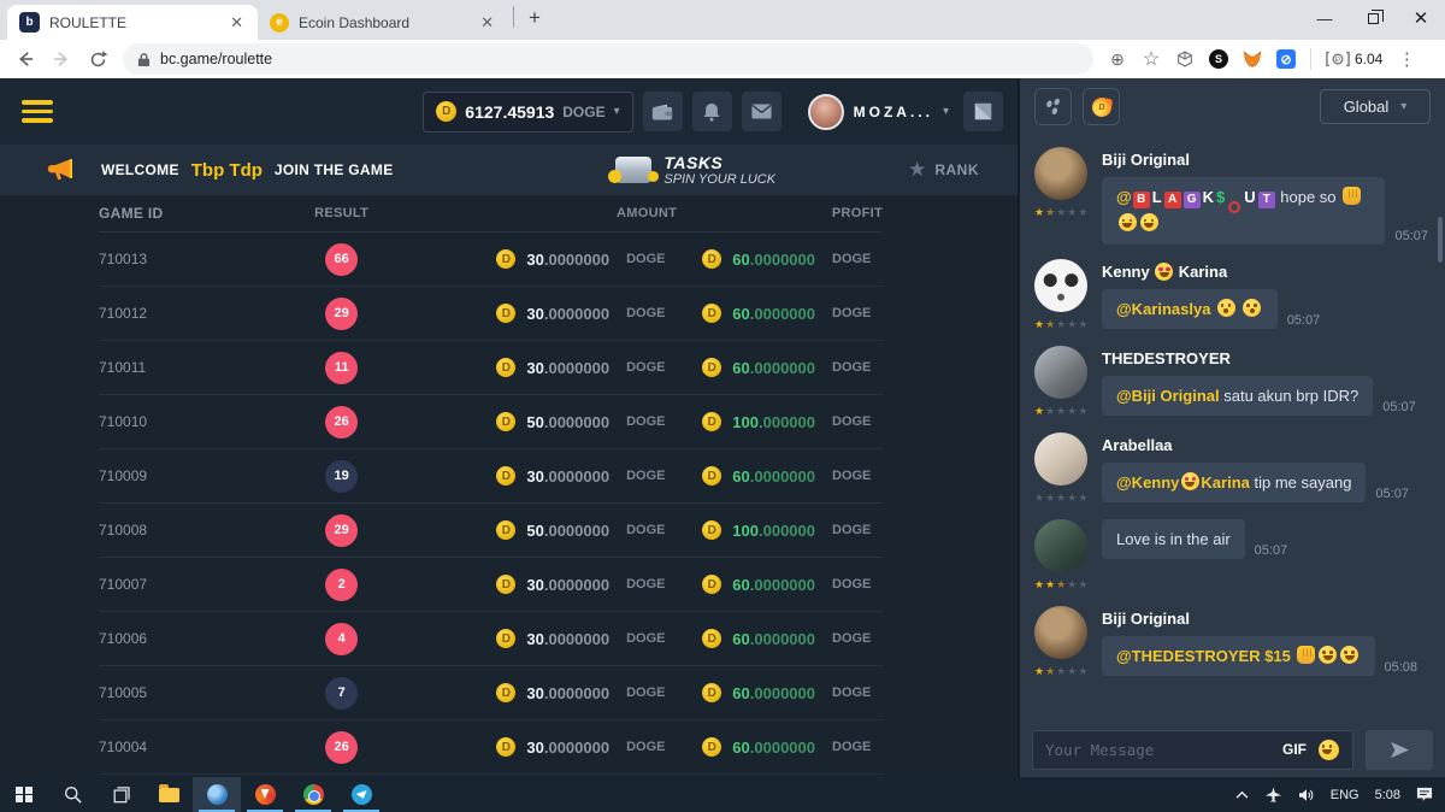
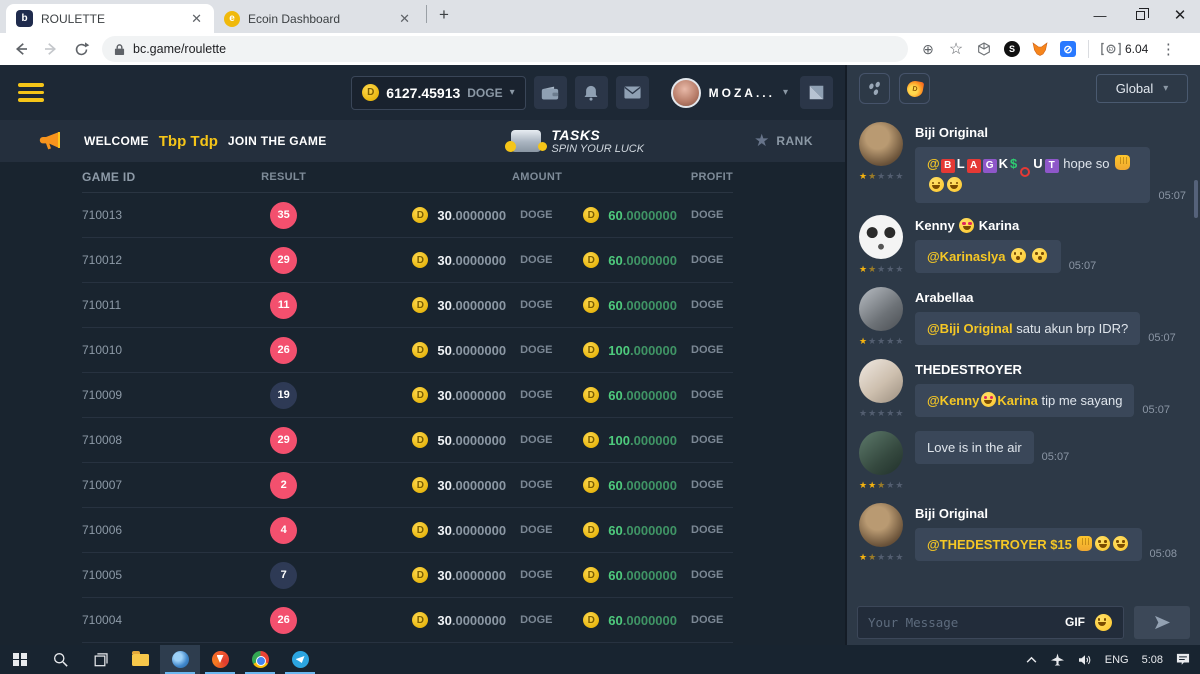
  b
  ROULETTE
  ✕
  e
  Ecoin Dashboard
  ✕
  +
  —
  ✕
  bc.game/roulette
  ⊕
  ☆
  S
  ⊘
  6.04
  ⋮
  D
  6127.45913
  DOGE
  ▾
  MOZA...
  ▾
  WELCOME
  Tbp Tdp
  JOIN THE GAME
  TASKS
  SPIN YOUR LUCK
  ★
  RANK
  GAME ID
  RESULT
  AMOUNT
  PROFIT
  710013
- 66
+ 35
  D
  30.0000000
  DOGE
  D
  60.0000000
  DOGE
  710012
  29
  D
  30.0000000
  DOGE
  D
  60.0000000
  DOGE
  710011
  11
  D
  30.0000000
  DOGE
  D
  60.0000000
  DOGE
  710010
  26
  D
  50.0000000
  DOGE
  D
  100.000000
  DOGE
  710009
  19
  D
  30.0000000
  DOGE
  D
  60.0000000
  DOGE
  710008
  29
  D
  50.0000000
  DOGE
  D
  100.000000
  DOGE
  710007
  2
  D
  30.0000000
  DOGE
  D
  60.0000000
  DOGE
  710006
  4
  D
  30.0000000
  DOGE
  D
  60.0000000
  DOGE
  710005
  7
  D
  30.0000000
  DOGE
  D
  60.0000000
  DOGE
  710004
  26
  D
  30.0000000
  DOGE
  D
  60.0000000
  DOGE
  Global
  ▾
  ★★★★★
  Biji Original
  @ B L A G K $ U T hope so
  05:07
  ★★★★★
  Kenny
  Karina
  @Karinaslya
  05:07
  ★★★★★
- THEDESTROYER
+ Arabellaa
  @Biji Original satu akun brp IDR?
  05:07
  ★★★★★
- Arabellaa
+ THEDESTROYER
  @Kenny Karina tip me sayang
  05:07
  ★★★★★
  Love is in the air
  05:07
  ★★★★★
  Biji Original
  @THEDESTROYER $15
  05:08
  Your Message
  GIF
  ENG
  5:08
